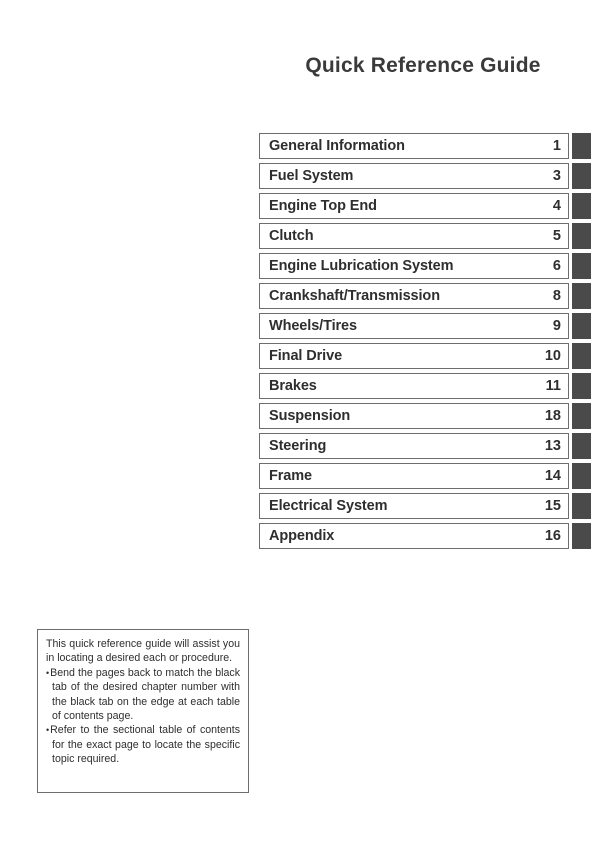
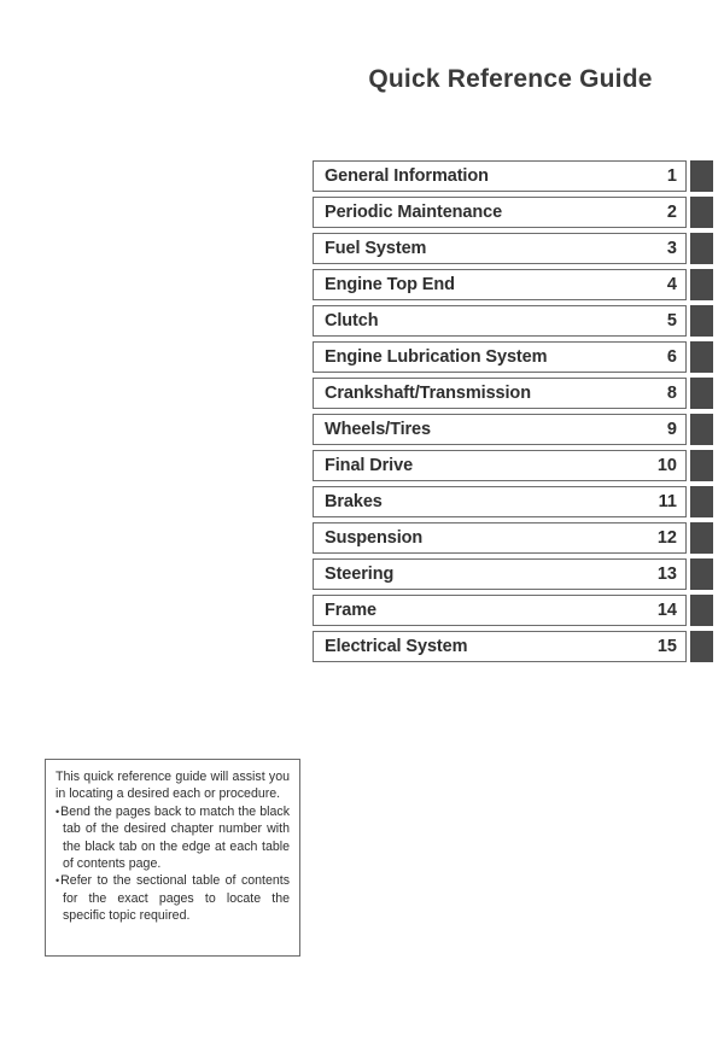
  Quick Reference Guide
  General Information
  1
+ Periodic Maintenance
+ 2
  Fuel System
  3
  Engine Top End
  4
  Clutch
  5
  Engine Lubrication System
  6
  Crankshaft/Transmission
  8
  Wheels/Tires
  9
  Final Drive
  10
  Brakes
  11
  Suspension
- 18
+ 12
  Steering
  13
  Frame
  14
  Electrical System
  15
- Appendix
- 16
  This quick reference guide will assist you in locating a desired each or procedure.
  Bend the pages back to match the black tab of the desired chapter number with the black tab on the edge at each table of contents page.
- Refer to the sectional table of contents for the exact page to locate the specific topic required.
+ Refer to the sectional table of contents for the exact pages to locate the specific topic required.
